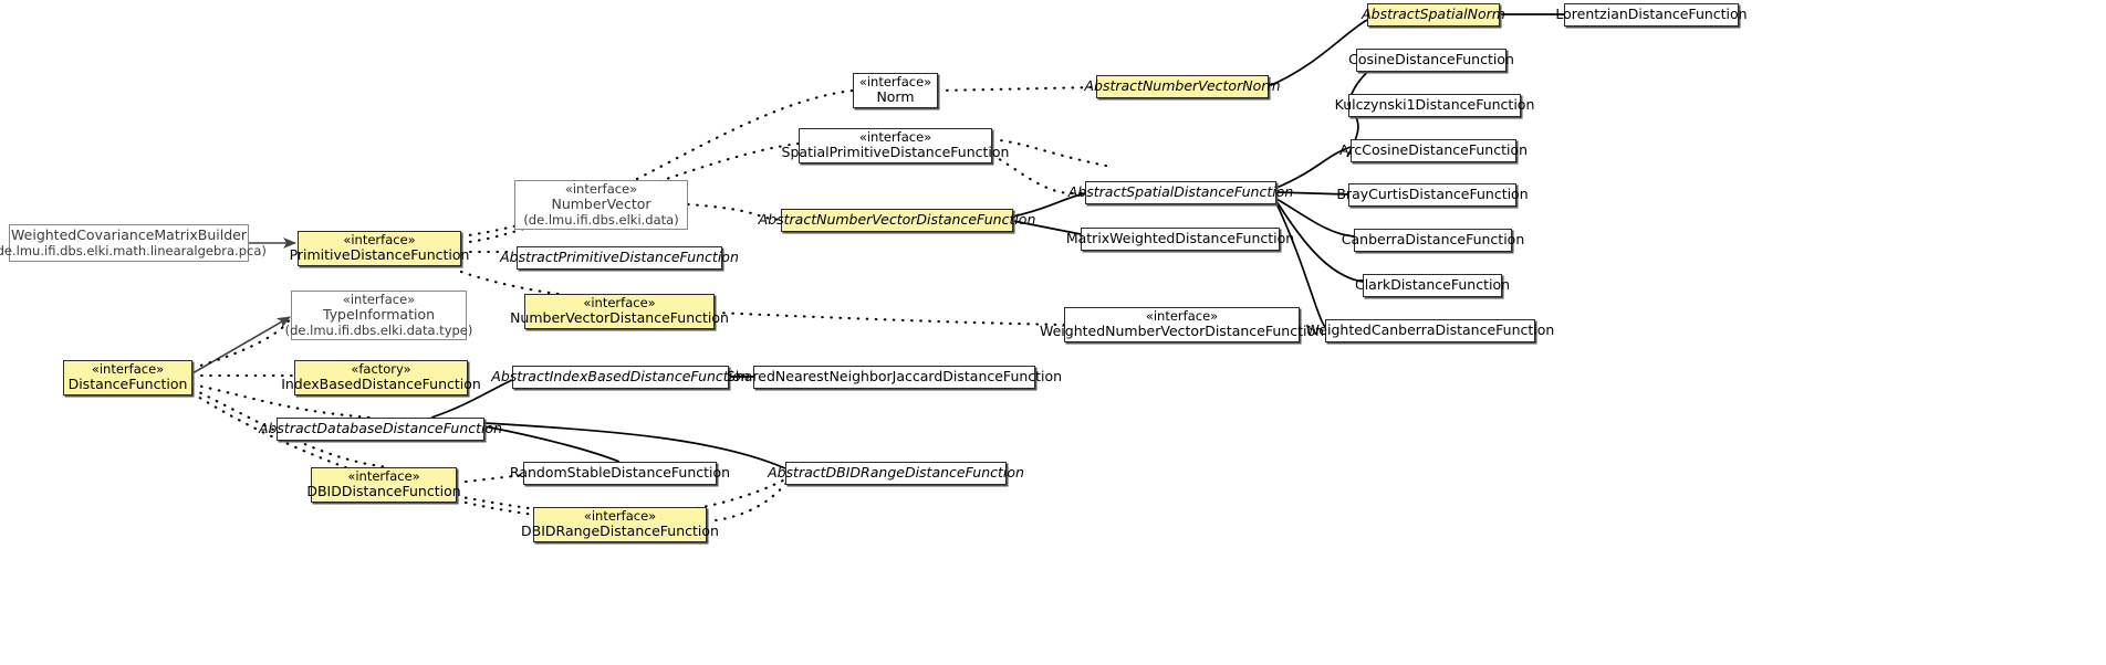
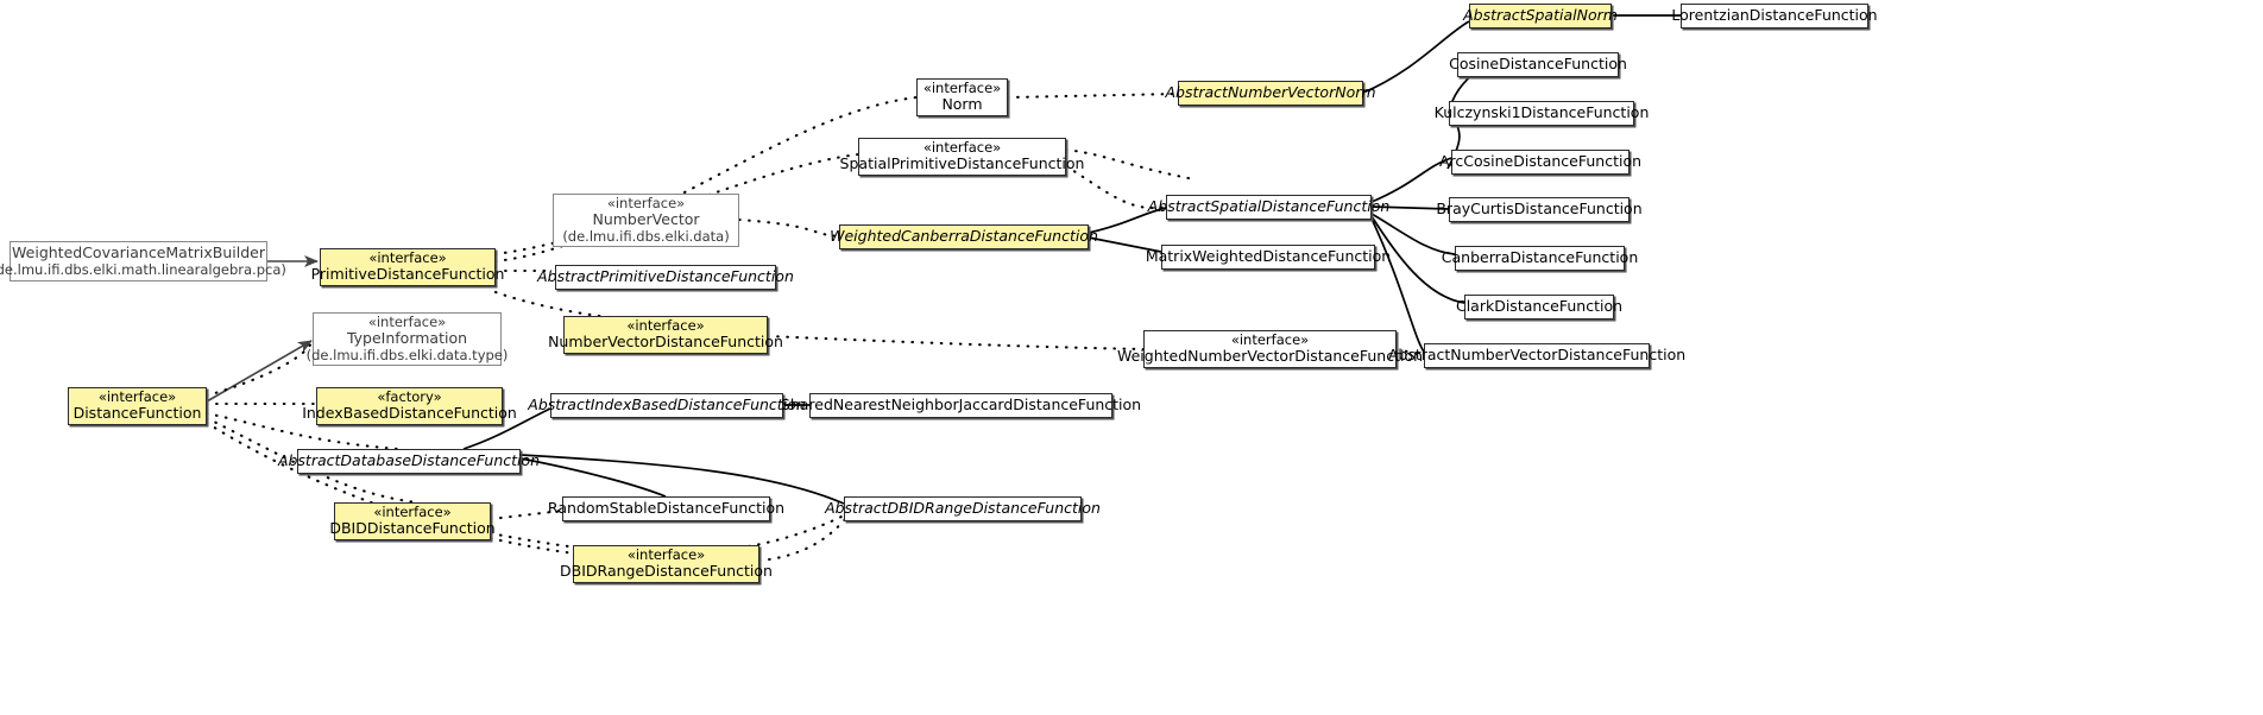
  WeightedCovarianceMatrixBuilder
  de.lmu.ifi.dbs.elki.math.linearalgebra.pca)
  «interface»
  PrimitiveDistanceFunction
  «interface»
  NumberVector
  (de.lmu.ifi.dbs.elki.data)
  «interface»
  TypeInformation
  (de.lmu.ifi.dbs.elki.data.type)
  «interface»
  Norm
  «interface»
  SpatialPrimitiveDistanceFunction
  AbstractNumberVectorNorm
  AbstractSpatialNorm
  LorentzianDistanceFunction
  CosineDistanceFunction
  Kulczynski1DistanceFunction
  ArcCosineDistanceFunction
  AbstractSpatialDistanceFunction
  BrayCurtisDistanceFunction
- AbstractNumberVectorDistanceFunction
+ WeightedCanberraDistanceFunction
  CanberraDistanceFunction
  MatrixWeightedDistanceFunction
  AbstractPrimitiveDistanceFunction
  ClarkDistanceFunction
  «interface»
  NumberVectorDistanceFunction
  «interface»
  WeightedNumberVectorDistanceFunction
- WeightedCanberraDistanceFunction
+ AbstractNumberVectorDistanceFunction
  «interface»
  DistanceFunction
  «factory»
  IndexBasedDistanceFunction
  AbstractIndexBasedDistanceFunction
  SharedNearestNeighborJaccardDistanceFunction
  AbstractDatabaseDistanceFunction
  «interface»
  DBIDDistanceFunction
  RandomStableDistanceFunction
  AbstractDBIDRangeDistanceFunction
  «interface»
  DBIDRangeDistanceFunction
